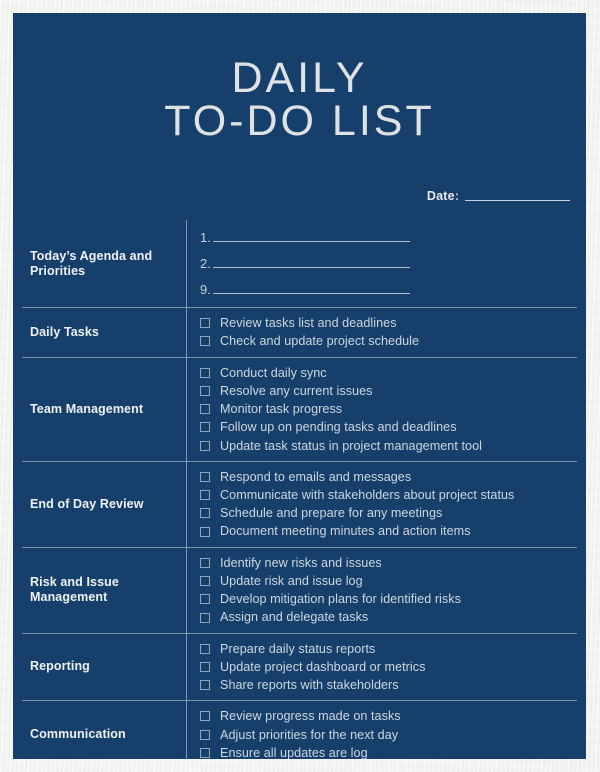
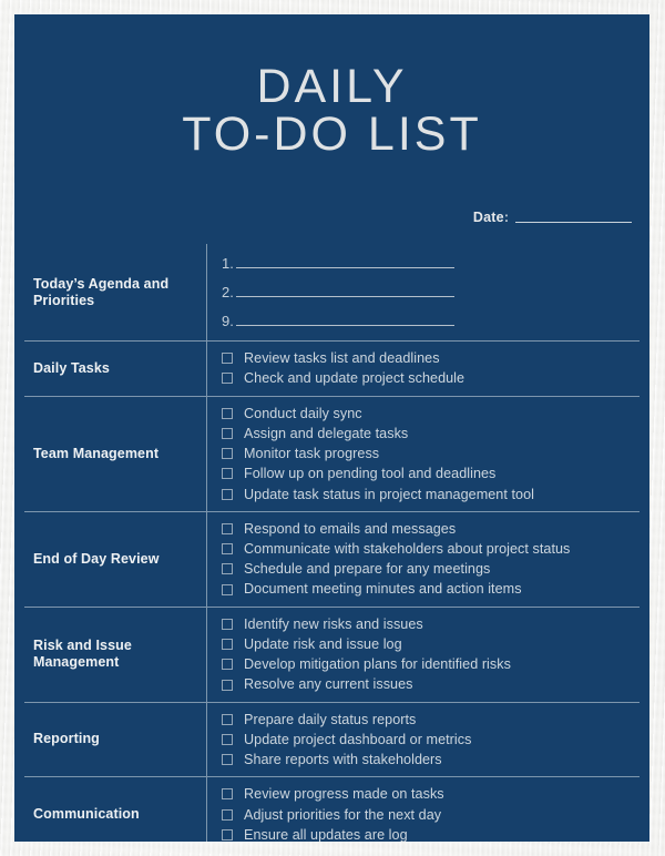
  DAILY
  TO-DO LIST
  Date
  :
  Today’s Agenda and Priorities
  1.
  2.
  9.
  Daily Tasks
  Review tasks list and deadlines
  Check and update project schedule
  Team Management
  Conduct daily sync
- Resolve any current issues
+ Assign and delegate tasks
  Monitor task progress
- Follow up on pending tasks and deadlines
+ Follow up on pending tool and deadlines
  Update task status in project management tool
  End of Day Review
  Respond to emails and messages
  Communicate with stakeholders about project status
  Schedule and prepare for any meetings
  Document meeting minutes and action items
  Risk and Issue Management
  Identify new risks and issues
  Update risk and issue log
  Develop mitigation plans for identified risks
- Assign and delegate tasks
+ Resolve any current issues
  Reporting
  Prepare daily status reports
  Update project dashboard or metrics
  Share reports with stakeholders
  Communication
  Review progress made on tasks
  Adjust priorities for the next day
  Ensure all updates are log
